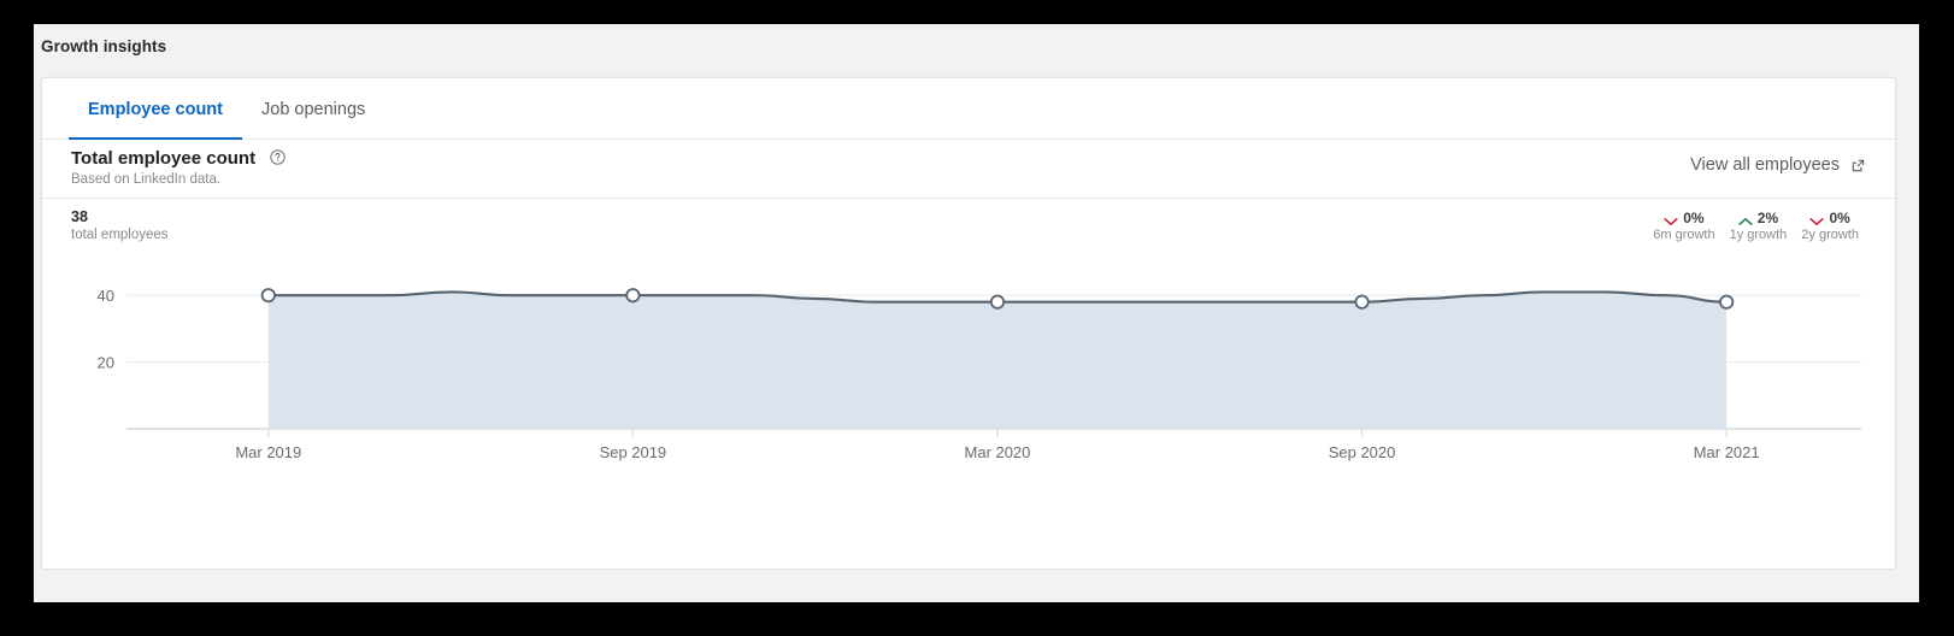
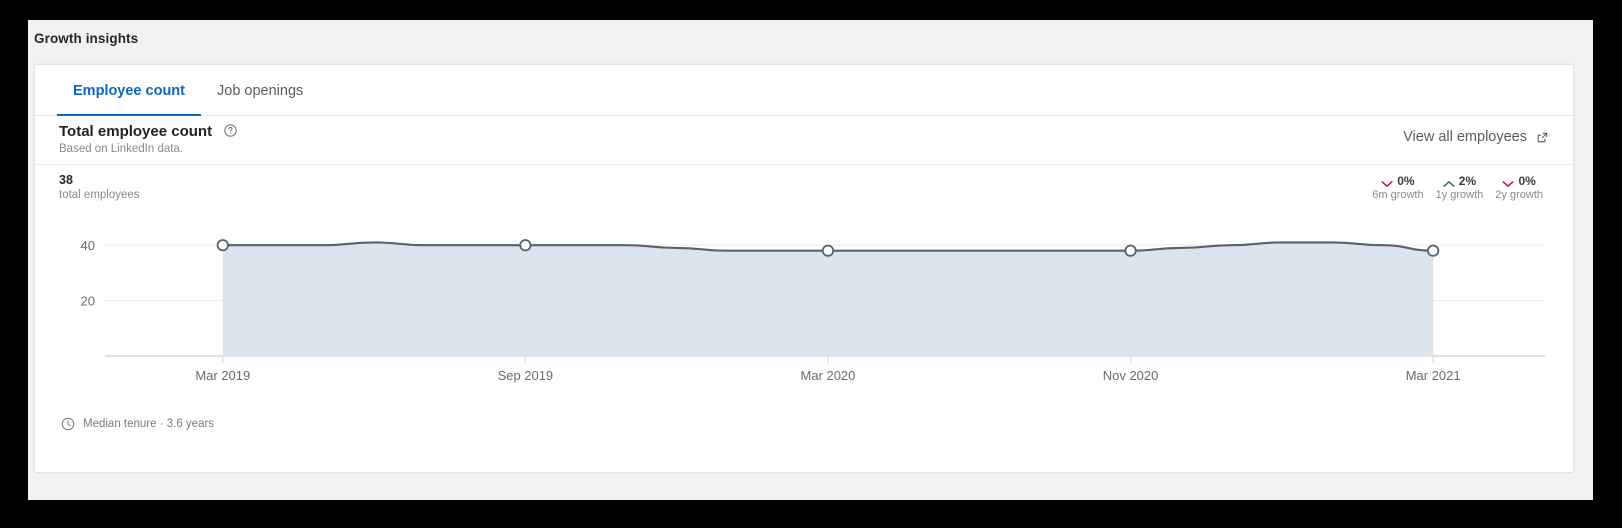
  Growth insights
  Employee count
  Job openings
  Total employee count
  Based on LinkedIn data.
  View all employees
  38
  total employees
  0%
  6m growth
  2%
  1y growth
  0%
  2y growth
  20
  40
  Mar 2019
  Sep 2019
  Mar 2020
- Sep 2020
+ Nov 2020
  Mar 2021
+ Median tenure · 3.6 years
